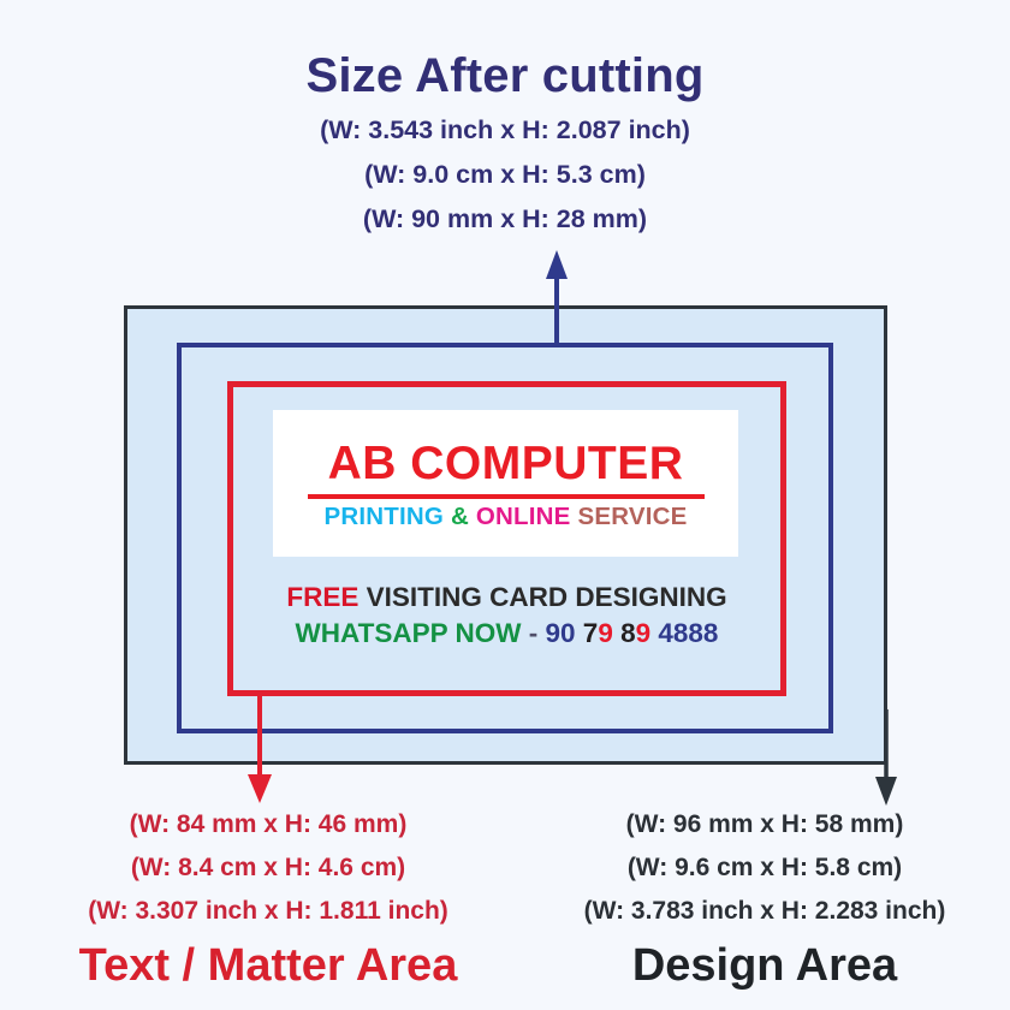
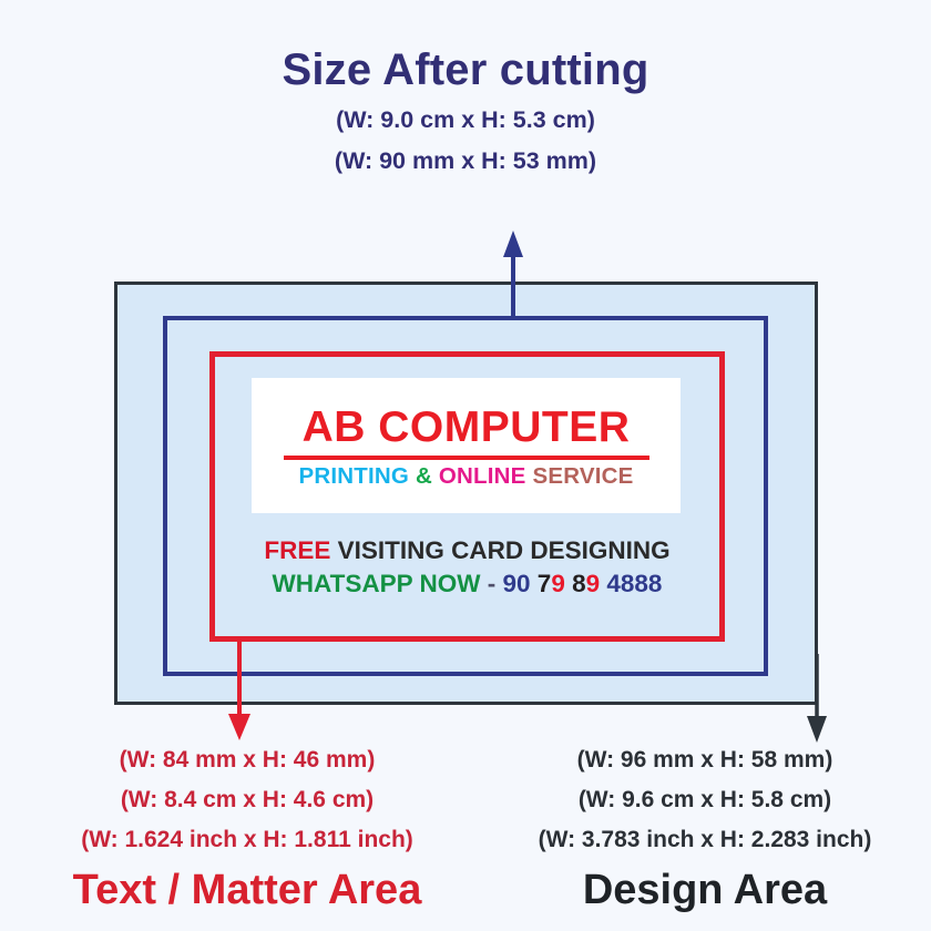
  Size After cutting
- (W: 3.543 inch x H: 2.087 inch)
  (W: 9.0 cm x H: 5.3 cm)
- (W: 90 mm x H: 28 mm)
+ (W: 90 mm x H: 53 mm)
  AB COMPUTER
  PRINTING & ONLINE SERVICE
  FREE VISITING CARD DESIGNING
  WHATSAPP NOW - 90 79 89 4888
  (W: 84 mm x H: 46 mm)
  (W: 8.4 cm x H: 4.6 cm)
- (W: 3.307 inch x H: 1.811 inch)
+ (W: 1.624 inch x H: 1.811 inch)
  Text / Matter Area
  (W: 96 mm x H: 58 mm)
  (W: 9.6 cm x H: 5.8 cm)
  (W: 3.783 inch x H: 2.283 inch)
  Design Area
